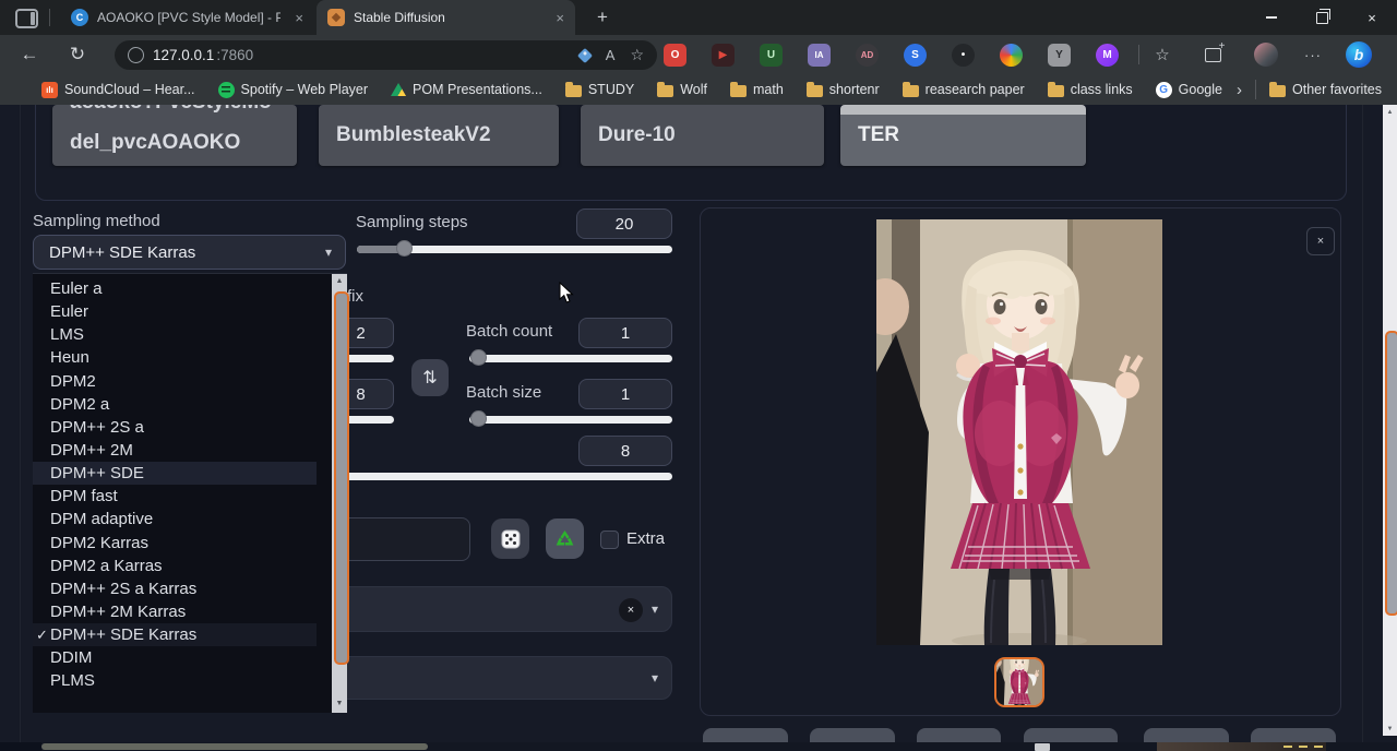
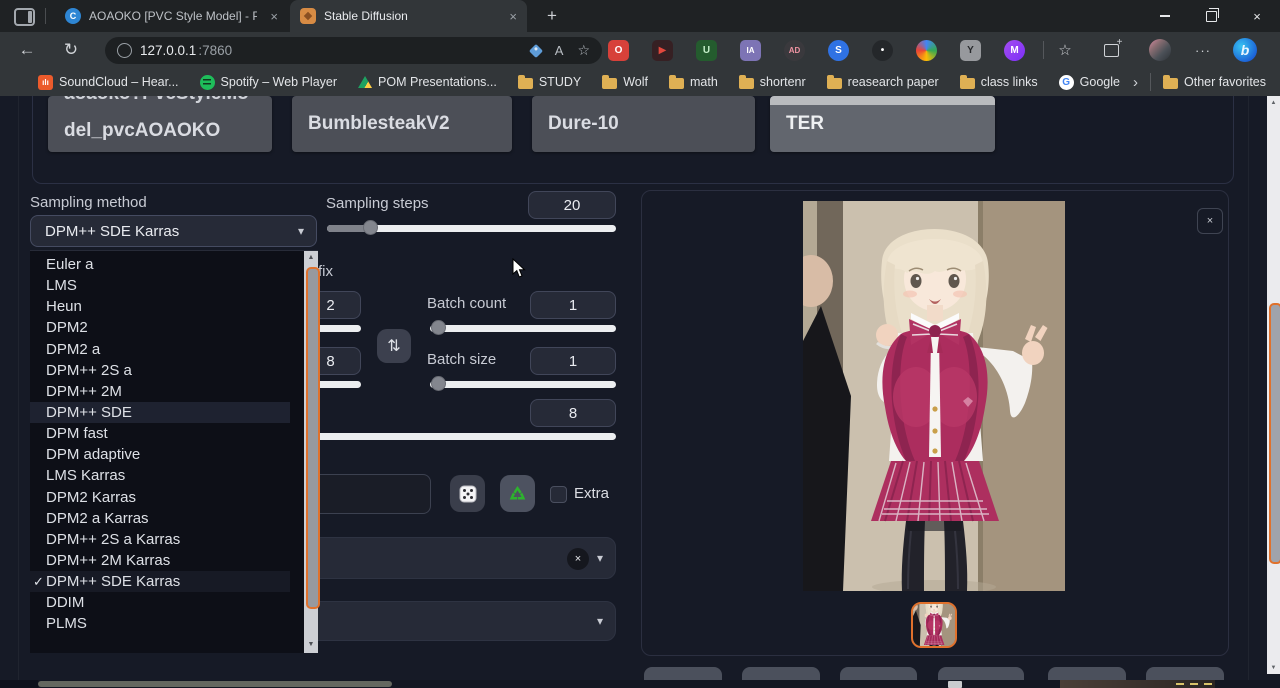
  C
  AOAOKO [PVC Style Model] - P
  ×
  Stable Diffusion
  ×
  +
  ×
  ←
  ↻
  127.0.0.1
  :7860
  A
  ☆
  O
  ▶
  U
  IA
  AD
  S
  •
  Y
  M
  ☆
  ···
  b
  ılı
  SoundCloud – Hear...
  Spotify – Web Player
  POM Presentations...
  STUDY
  Wolf
  math
  shortenr
  reasearch paper
  class links
  G
  Google
  ›
  Other favorites
  del_pvcAOAOKO
  BumblesteakV2
  Dure-10
  TER
  Sampling method
  DPM++ SDE Karras
  ▾
  Euler a
- Euler
  LMS
  Heun
  DPM2
  DPM2 a
  DPM++ 2S a
  DPM++ 2M
  DPM++ SDE
  DPM fast
  DPM adaptive
+ LMS Karras
  DPM2 Karras
  DPM2 a Karras
  DPM++ 2S a Karras
  DPM++ 2M Karras
  ✓
  DPM++ SDE Karras
  DDIM
  PLMS
  Sampling steps
  20
  fix
  2
  ⇅
  8
  Batch count
  1
  Batch size
  1
  8
  Extra
  ×
  ▾
  ▾
  ×
